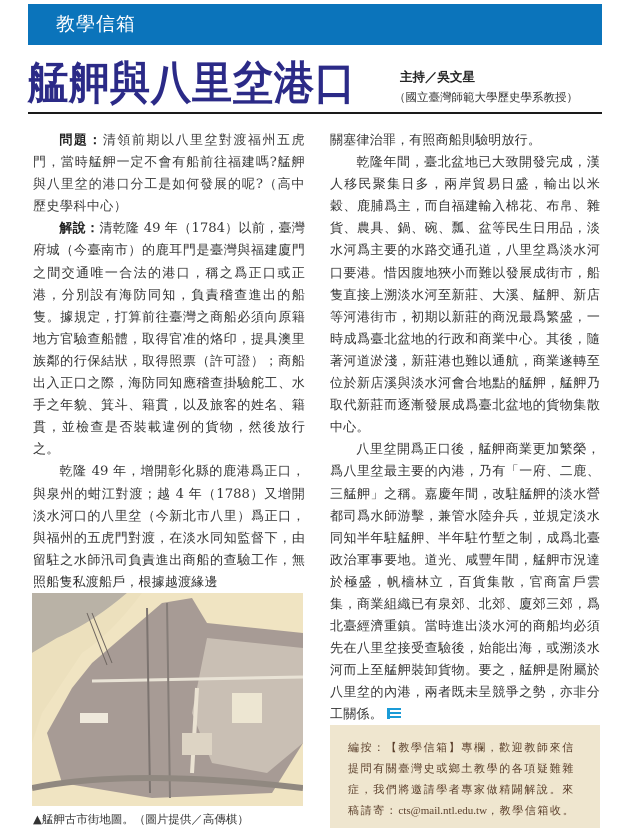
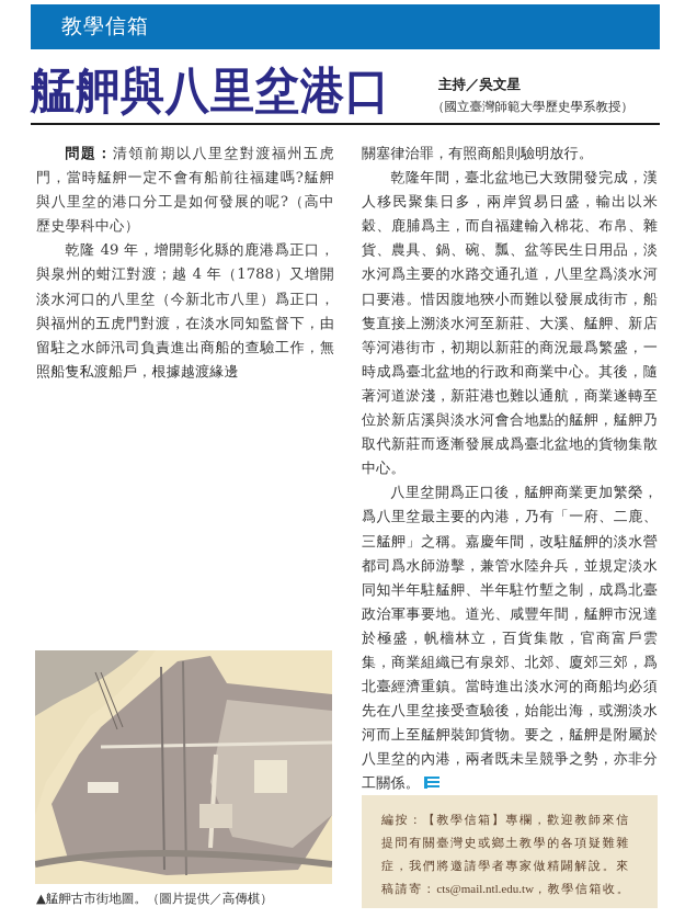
  教學信箱
  艋舺與八里坌港口
  主持／吳文星
  （國立臺灣師範大學歷史學系教授）
  問題：清領前期以八里坌對渡福州五虎門，當時艋舺一定不會有船前往福建嗎?艋舺與八里坌的港口分工是如何發展的呢?（高中歷史學科中心）
- 解說：清乾隆 49 年（1784）以前，臺灣府城（今臺南市）的鹿耳門是臺灣與福建廈門之間交通唯一合法的港口，稱之爲正口或正港，分別設有海防同知，負責稽查進出的船隻。據規定，打算前往臺灣之商船必須向原籍地方官驗查船體，取得官准的烙印，提具澳里族鄰的行保結狀，取得照票（許可證）；商船出入正口之際，海防同知應稽查掛驗舵工、水手之年貌、箕斗、籍貫，以及旅客的姓名、籍貫，並檢查是否裝載違例的貨物，然後放行之。
  乾隆 49 年，增開彰化縣的鹿港爲正口，與泉州的蚶江對渡；越 4 年（1788）又增開淡水河口的八里坌（今新北市八里）爲正口，與福州的五虎門對渡，在淡水同知監督下，由留駐之水師汛司負責進出商船的查驗工作，無照船隻私渡船戶，根據越渡緣邊
  ▲艋舺古市街地圖。（圖片提供／高傳棋）
  關塞律治罪，有照商船則驗明放行。
  乾隆年間，臺北盆地已大致開發完成，漢人移民聚集日多，兩岸貿易日盛，輸出以米穀、鹿脯爲主，而自福建輸入棉花、布帛、雜貨、農具、鍋、碗、瓢、盆等民生日用品，淡水河爲主要的水路交通孔道，八里坌爲淡水河口要港。惜因腹地狹小而難以發展成街市，船隻直接上溯淡水河至新莊、大溪、艋舺、新店等河港街市，初期以新莊的商況最爲繁盛，一時成爲臺北盆地的行政和商業中心。其後，隨著河道淤淺，新莊港也難以通航，商業遂轉至位於新店溪與淡水河會合地點的艋舺，艋舺乃取代新莊而逐漸發展成爲臺北盆地的貨物集散中心。
  八里坌開爲正口後，艋舺商業更加繁榮，爲八里坌最主要的內港，乃有「一府、二鹿、三艋舺」之稱。嘉慶年間，改駐艋舺的淡水營都司爲水師游擊，兼管水陸弁兵，並規定淡水同知半年駐艋舺、半年駐竹塹之制，成爲北臺政治軍事要地。道光、咸豐年間，艋舺市況達於極盛，帆檣林立，百貨集散，官商富戶雲集，商業組織已有泉郊、北郊、廈郊三郊，爲北臺經濟重鎮。當時進出淡水河的商船均必須先在八里坌接受查驗後，始能出海，或溯淡水河而上至艋舺裝卸貨物。要之，艋舺是附屬於八里坌的內港，兩者既未呈競爭之勢，亦非分工關係。
  編按：【教學信箱】專欄，歡迎教師來信提問有關臺灣史或鄉土教學的各項疑難雜症，我們將邀請學者專家做精闢解說。來稿請寄：cts@mail.ntl.edu.tw，教學信箱收。
